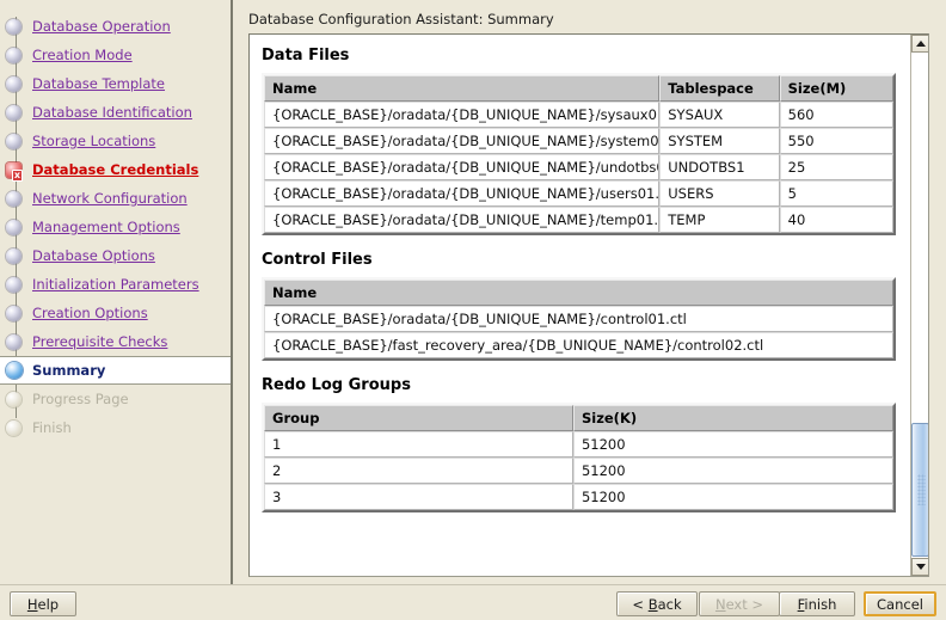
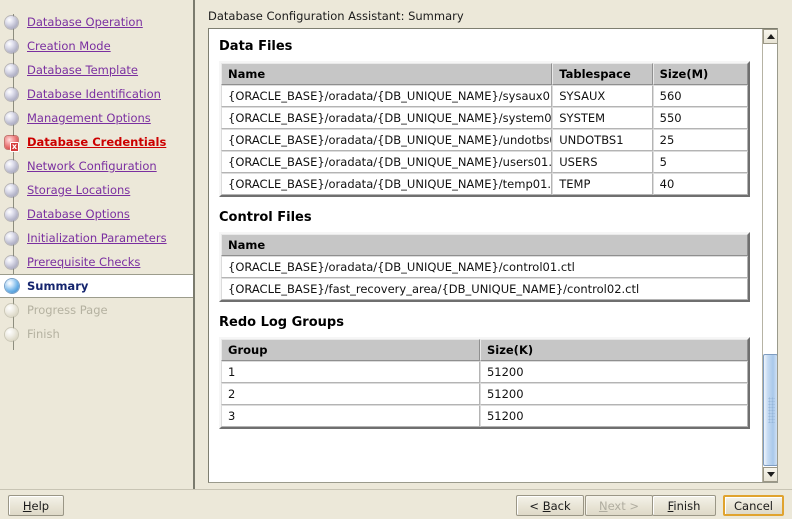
  Database Operation
  Creation Mode
  Database Template
  Database Identification
- Storage Locations
+ Management Options
  Database Credentials
  Network Configuration
- Management Options
+ Storage Locations
  Database Options
  Initialization Parameters
- Creation Options
  Prerequisite Checks
  Summary
  Progress Page
  Finish
  Database Configuration Assistant: Summary
  Data Files
  Name	Tablespace	Size(M)
  {ORACLE_BASE}/oradata/{DB_UNIQUE_NAME}/sysaux0	SYSAUX	560
  {ORACLE_BASE}/oradata/{DB_UNIQUE_NAME}/system0	SYSTEM	550
  {ORACLE_BASE}/oradata/{DB_UNIQUE_NAME}/undotbs	UNDOTBS1	25
  {ORACLE_BASE}/oradata/{DB_UNIQUE_NAME}/users01.	USERS	5
  {ORACLE_BASE}/oradata/{DB_UNIQUE_NAME}/temp01.	TEMP	40
  Control Files
  Name
  {ORACLE_BASE}/oradata/{DB_UNIQUE_NAME}/control01.ctl
  {ORACLE_BASE}/fast_recovery_area/{DB_UNIQUE_NAME}/control02.ctl
  Redo Log Groups
  Group	Size(K)
  1	51200
  2	51200
  3	51200
  Help
  < Back
  Next >
  Finish
  Cancel
